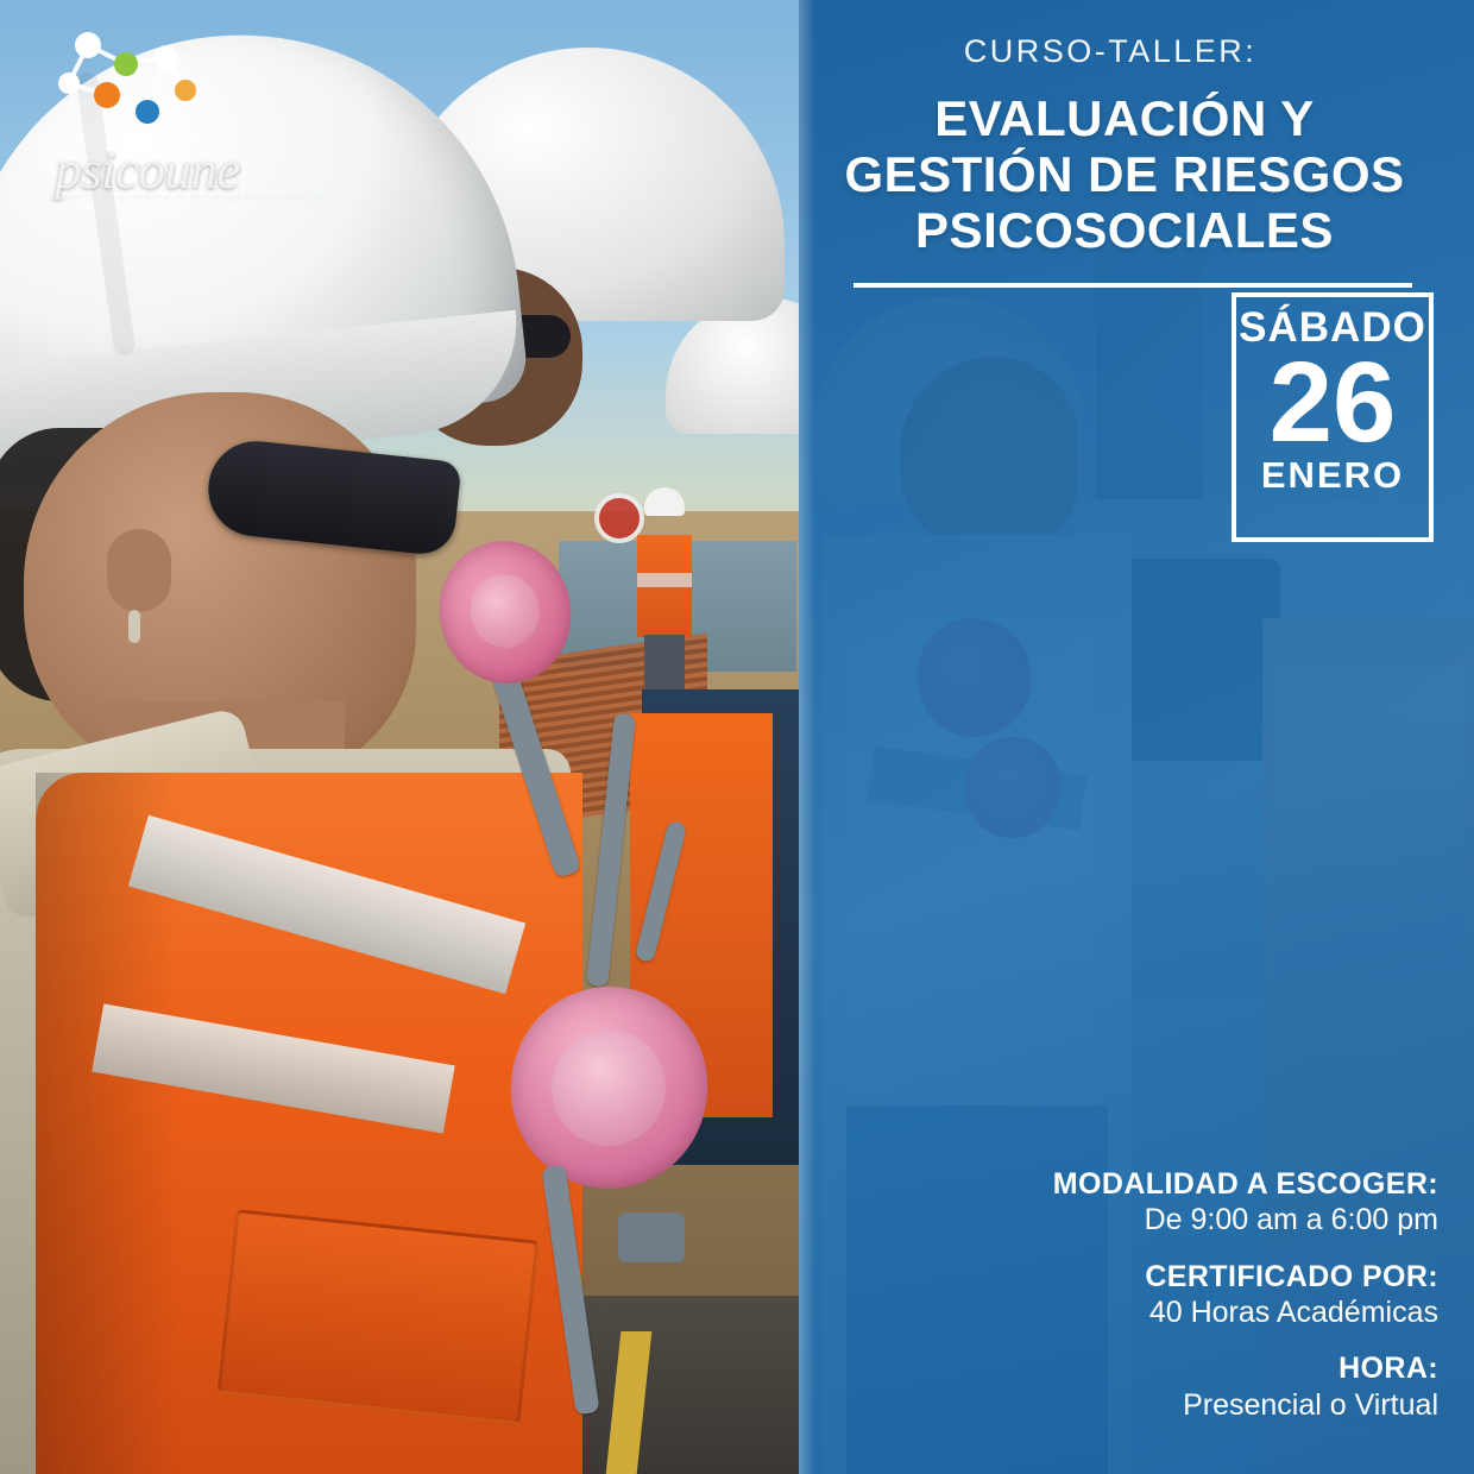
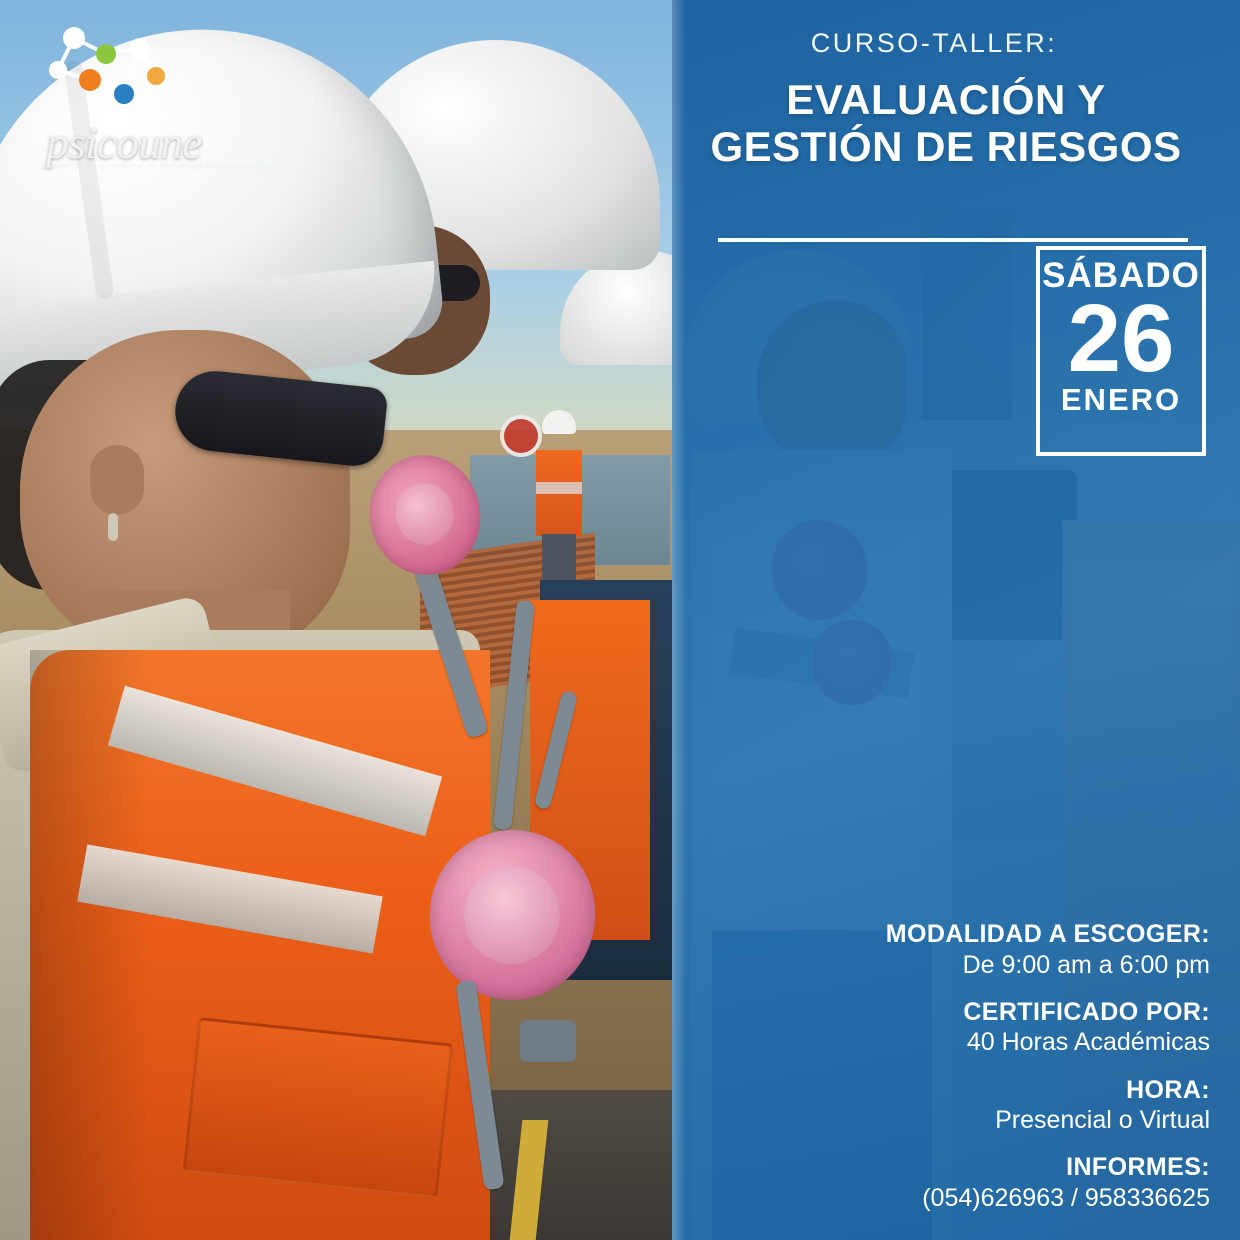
  psicoune
  CURSO-TALLER:
  EVALUACIÓN Y
  GESTIÓN DE RIESGOS
- PSICOSOCIALES
  SÁBADO
  26
  ENERO
  MODALIDAD A ESCOGER:
  De 9:00 am a 6:00 pm
  CERTIFICADO POR:
  40 Horas Académicas
  HORA:
  Presencial o Virtual
+ INFORMES:
+ (054)626963 / 958336625
